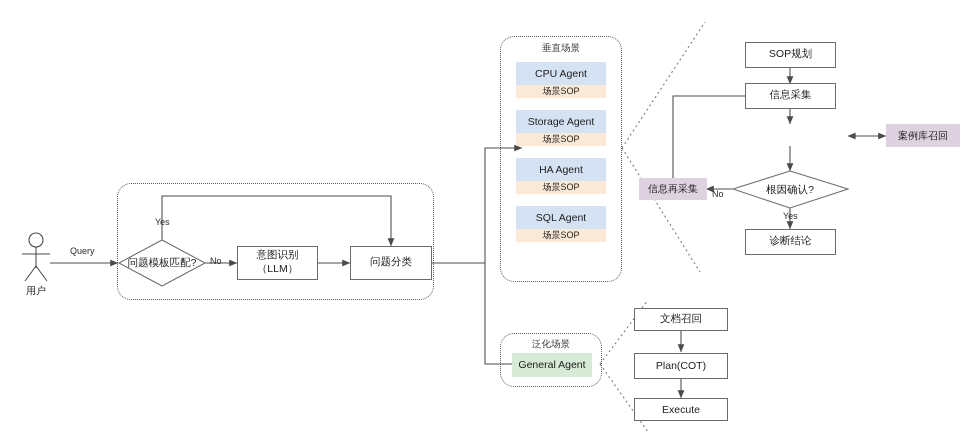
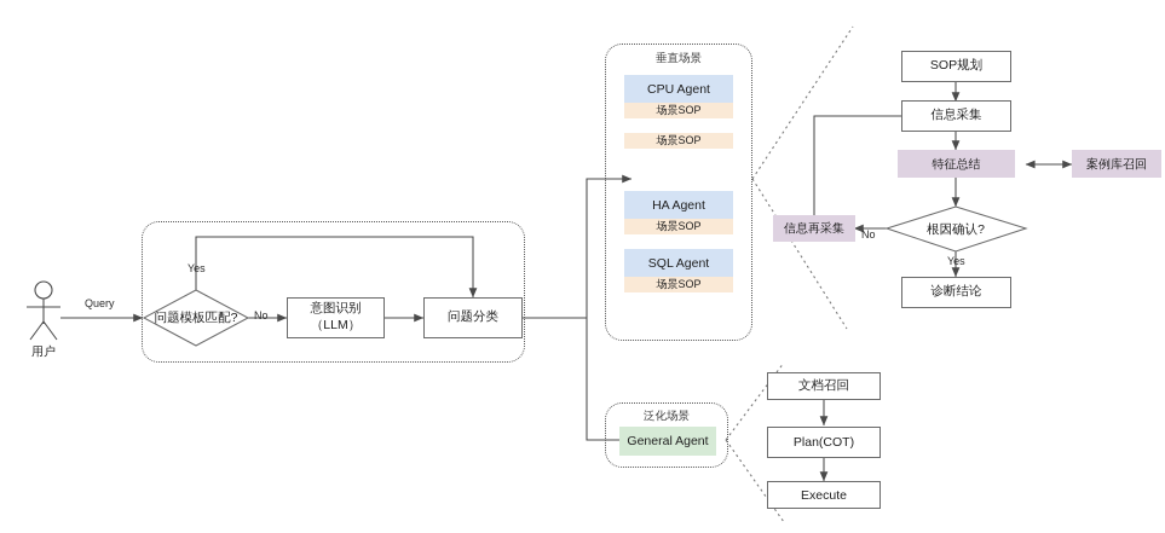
  用户
  Query
  问题模板匹配?
  Yes
  No
  意图识别（LLM）
  问题分类
  垂直场景
  CPU Agent
  场景SOP
- Storage Agent
  场景SOP
  HA Agent
  场景SOP
  SQL Agent
  场景SOP
  泛化场景
  General Agent
  SOP规划
  信息采集
+ 特征总结
  案例库召回
  信息再采集
  根因确认?
  No
  Yes
  诊断结论
  文档召回
  Plan(COT)
  Execute
